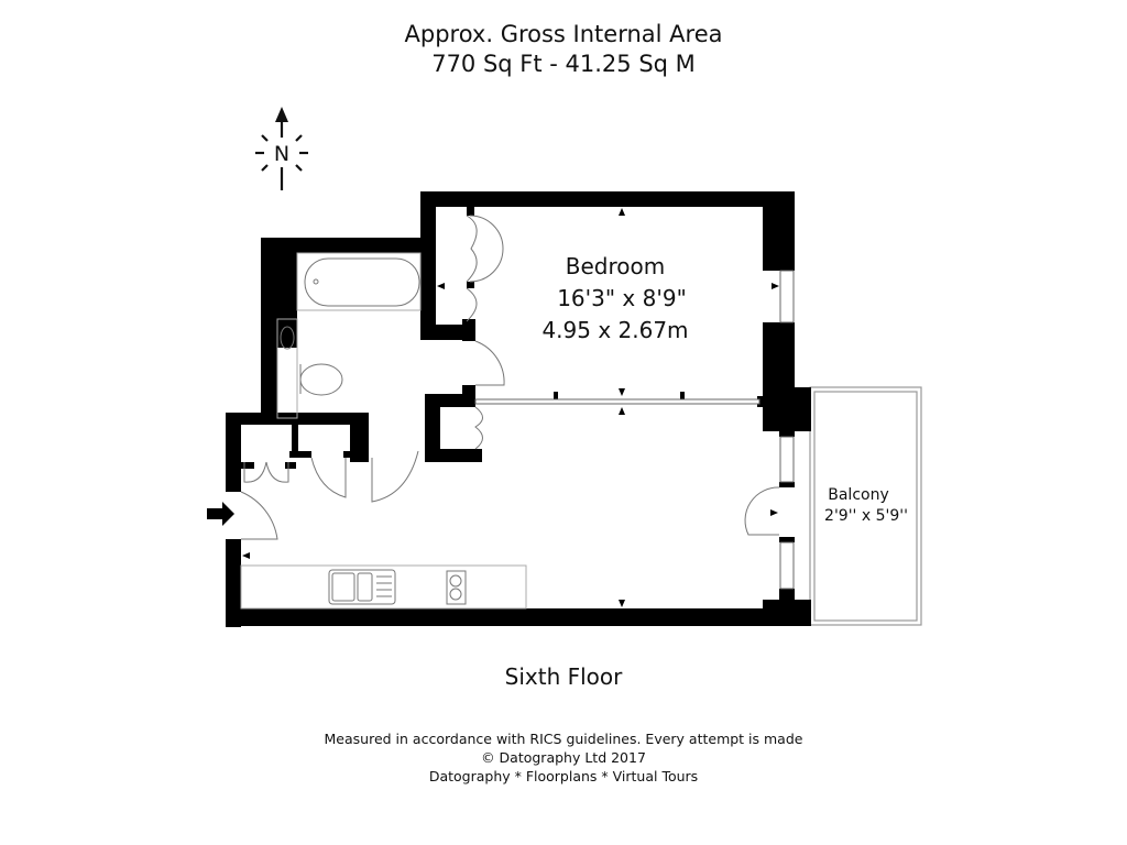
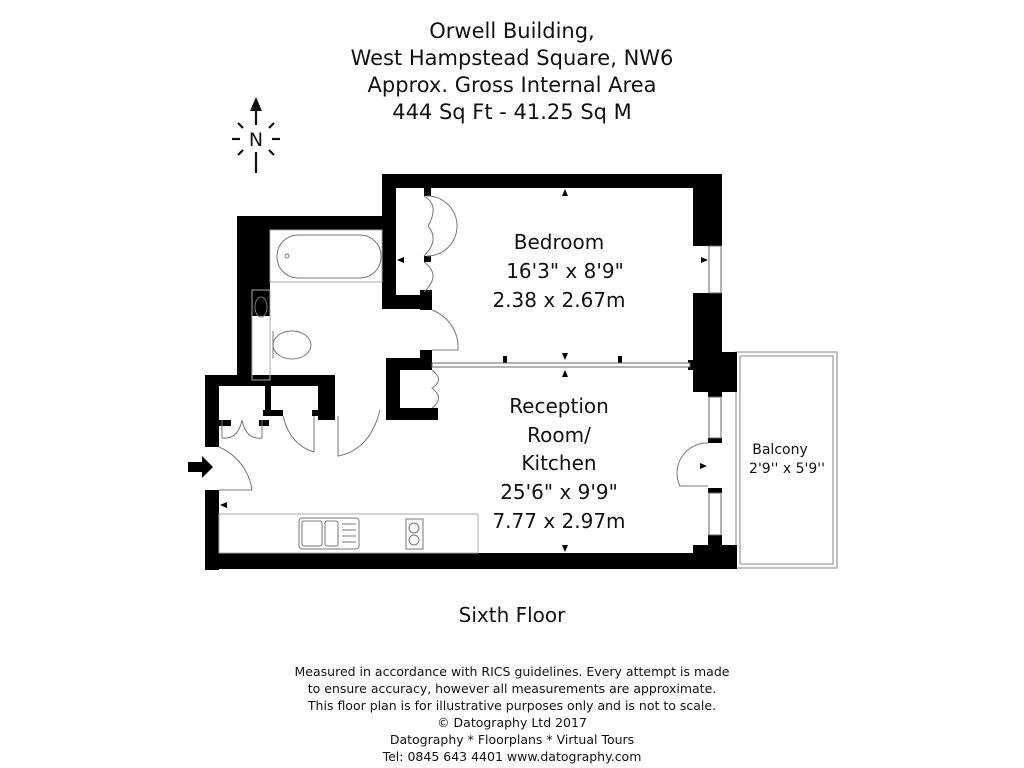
+ Orwell Building,
+ West Hampstead Square, NW6
  Approx. Gross Internal Area
- 770 Sq Ft - 41.25 Sq M
+ 444 Sq Ft - 41.25 Sq M
  N
  Bedroom
  16'3" x 8'9"
- 4.95 x 2.67m
+ 2.38 x 2.67m
+ Reception
+ Room/
+ Kitchen
+ 25'6" x 9'9"
+ 7.77 x 2.97m
  Balcony
  2'9'' x 5'9''
  Sixth Floor
  Measured in accordance with RICS guidelines. Every attempt is made
+ to ensure accuracy, however all measurements are approximate.
+ This floor plan is for illustrative purposes only and is not to scale.
  © Datography Ltd 2017
  Datography * Floorplans * Virtual Tours
+ Tel: 0845 643 4401 www.datography.com
